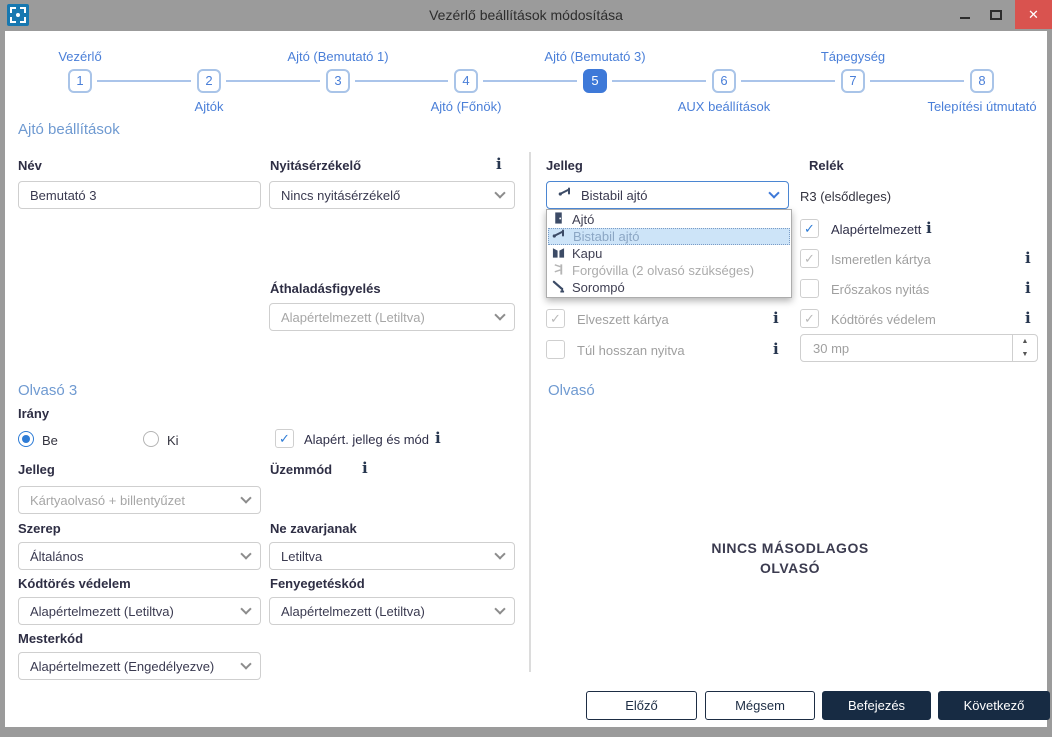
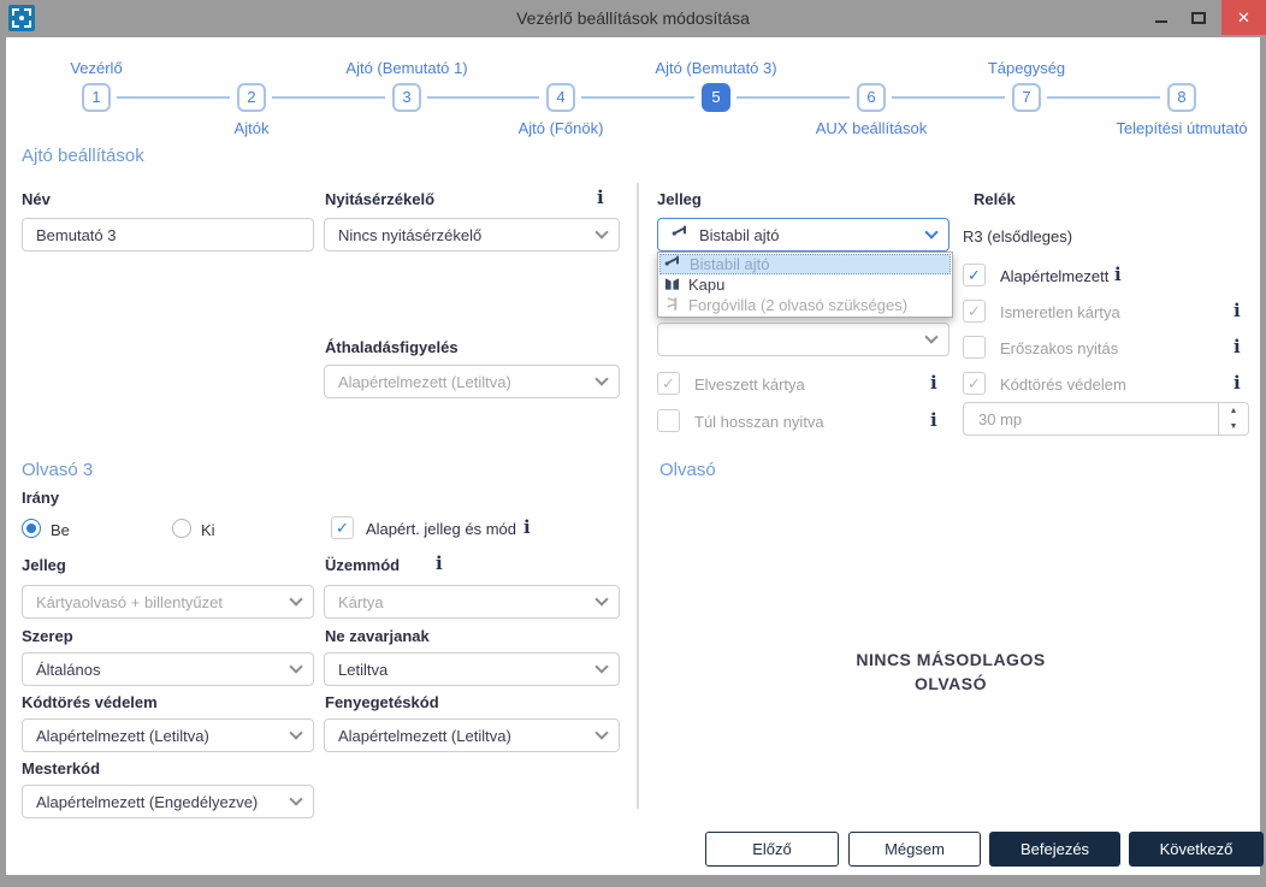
  Vezérlő beállítások módosítása
  ✕
  Vezérlő
  Ajtók
  Ajtó (Bemutató 1)
  Ajtó (Főnök)
  Ajtó (Bemutató 3)
  AUX beállítások
  Tápegység
  Telepítési útmutató
  1
  2
  3
  4
  5
  6
  7
  8
  Ajtó beállítások
  Név
  Nyitásérzékelő
  i
  Bemutató 3
  Nincs nyitásérzékelő
  Áthaladásfigyelés
  Alapértelmezett (Letiltva)
  Jelleg
  Relék
  R3 (elsődleges)
  Bistabil ajtó
- Ajtó
  Bistabil ajtó
  Kapu
  Forgóvilla (2 olvasó szükséges)
- Sorompó
  ✓
  Alapértelmezett
  i
  ✓
  Ismeretlen kártya
  i
  Erőszakos nyitás
  i
  ✓
  Kódtörés védelem
  i
  ✓
  Elveszett kártya
  i
  Túl hosszan nyitva
  i
  30 mp
  Olvasó 3
  Irány
  Be
  Ki
  ✓
  Alapért. jelleg és mód
  i
  Jelleg
  Üzemmód
  i
  Kártyaolvasó + billentyűzet
+ Kártya
  Szerep
  Ne zavarjanak
  Általános
  Letiltva
  Kódtörés védelem
  Fenyegetéskód
  Alapértelmezett (Letiltva)
  Alapértelmezett (Letiltva)
  Mesterkód
  Alapértelmezett (Engedélyezve)
  Olvasó
  NINCS MÁSODLAGOS
  OLVASÓ
  Előző
  Mégsem
  Befejezés
  Következő
